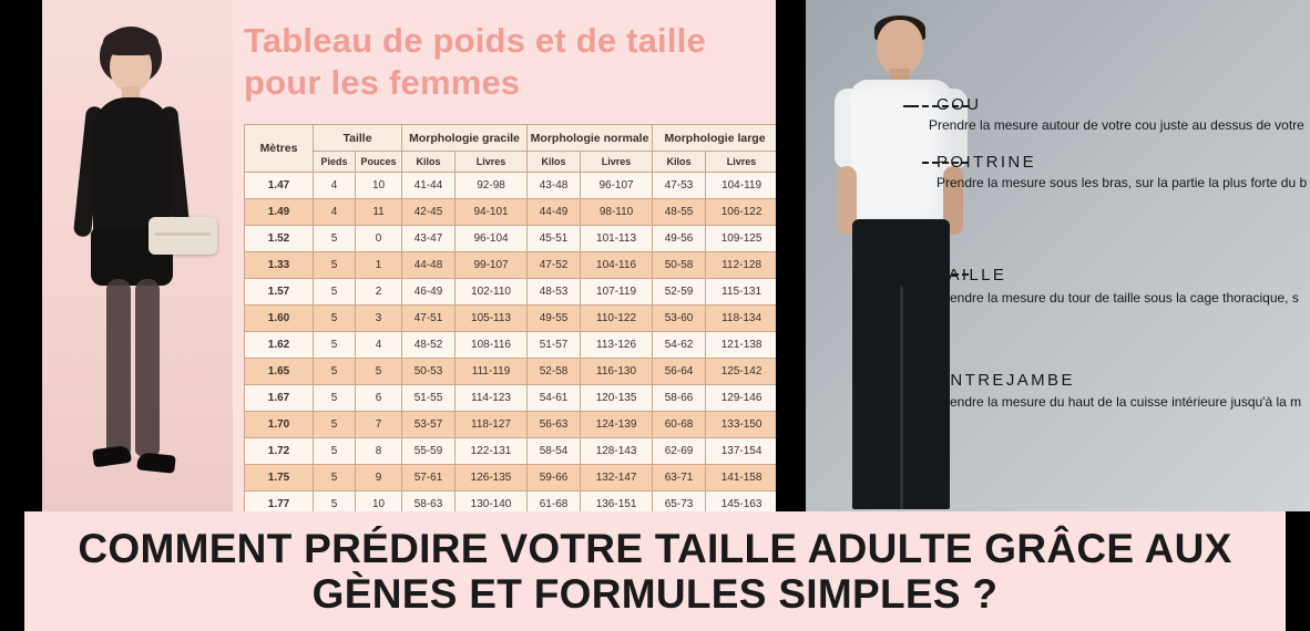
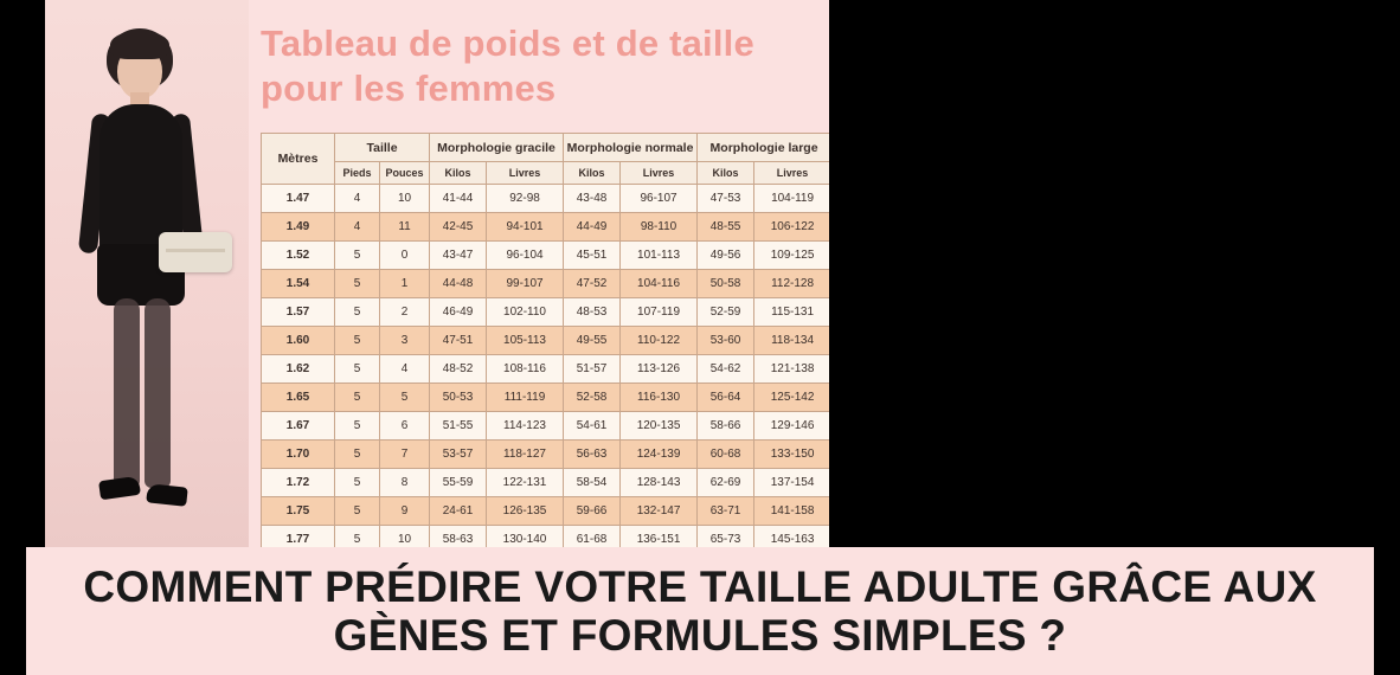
  Tableau de poids et de taille pour les femmes
  Mètres	Taille	Morphologie gracile	Morphologie normale	Morphologie large
  Pieds	Pouces	Kilos	Livres	Kilos	Livres	Kilos	Livres
  1.47	4	10	41-44	92-98	43-48	96-107	47-53	104-119
  1.49	4	11	42-45	94-101	44-49	98-110	48-55	106-122
  1.52	5	0	43-47	96-104	45-51	101-113	49-56	109-125
- 1.33	5	1	44-48	99-107	47-52	104-116	50-58	112-128
+ 1.54	5	1	44-48	99-107	47-52	104-116	50-58	112-128
  1.57	5	2	46-49	102-110	48-53	107-119	52-59	115-131
  1.60	5	3	47-51	105-113	49-55	110-122	53-60	118-134
  1.62	5	4	48-52	108-116	51-57	113-126	54-62	121-138
  1.65	5	5	50-53	111-119	52-58	116-130	56-64	125-142
  1.67	5	6	51-55	114-123	54-61	120-135	58-66	129-146
  1.70	5	7	53-57	118-127	56-63	124-139	60-68	133-150
  1.72	5	8	55-59	122-131	58-54	128-143	62-69	137-154
- 1.75	5	9	57-61	126-135	59-66	132-147	63-71	141-158
+ 1.75	5	9	24-61	126-135	59-66	132-147	63-71	141-158
  1.77	5	10	58-63	130-140	61-68	136-151	65-73	145-163
- COU
- Prendre la mesure autour de votre cou juste au dessus de votre
- POITRINE
- Prendre la mesure sous les bras, sur la partie la plus forte du b
- TAILLE
- Prendre la mesure du tour de taille sous la cage thoracique, s
- ENTREJAMBE
- Prendre la mesure du haut de la cuisse intérieure jusqu'à la m
  COMMENT PRÉDIRE VOTRE TAILLE ADULTE GRÂCE AUX GÈNES ET FORMULES SIMPLES ?
